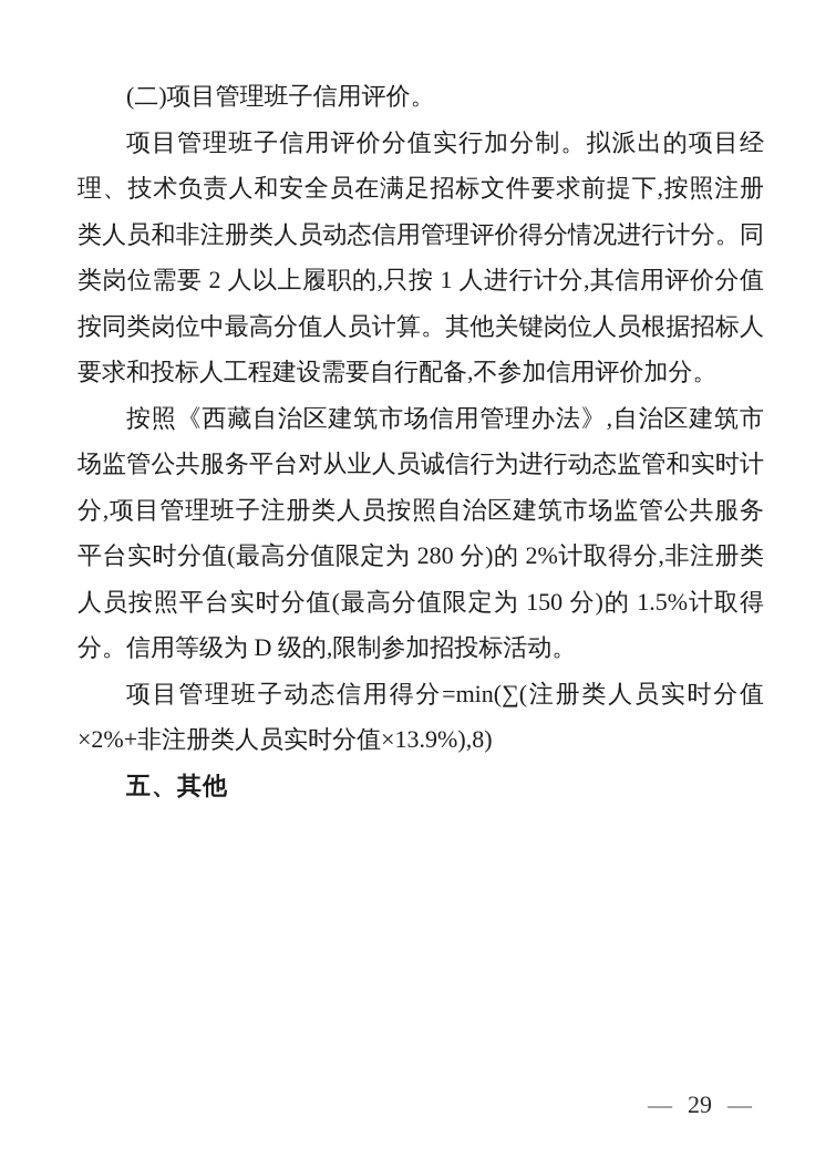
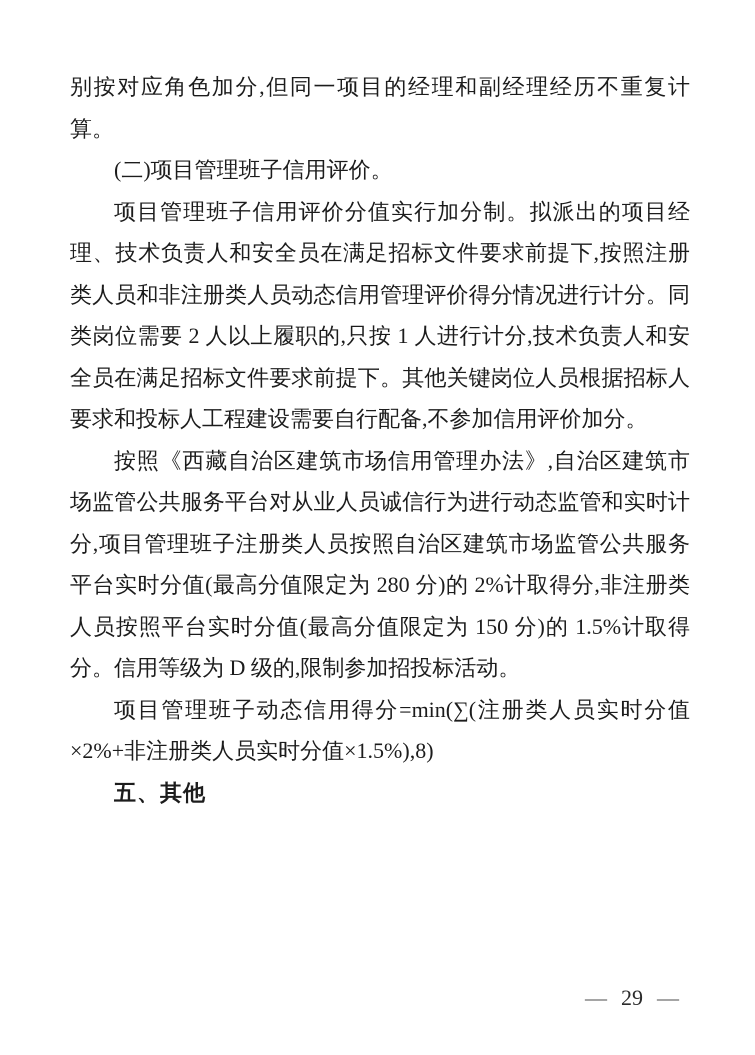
+ 别按对应角色加分,但同一项目的经理和副经理经历不重复计算。
  (二)项目管理班子信用评价。
- 项目管理班子信用评价分值实行加分制。拟派出的项目经理、技术负责人和安全员在满足招标文件要求前提下,按照注册类人员和非注册类人员动态信用管理评价得分情况进行计分。同类岗位需要 2 人以上履职的,只按 1 人进行计分,其信用评价分值按同类岗位中最高分值人员计算。其他关键岗位人员根据招标人要求和投标人工程建设需要自行配备,不参加信用评价加分。
+ 项目管理班子信用评价分值实行加分制。拟派出的项目经理、技术负责人和安全员在满足招标文件要求前提下,按照注册类人员和非注册类人员动态信用管理评价得分情况进行计分。同类岗位需要 2 人以上履职的,只按 1 人进行计分,技术负责人和安全员在满足招标文件要求前提下。其他关键岗位人员根据招标人要求和投标人工程建设需要自行配备,不参加信用评价加分。
  按照《西藏自治区建筑市场信用管理办法》,自治区建筑市场监管公共服务平台对从业人员诚信行为进行动态监管和实时计分,项目管理班子注册类人员按照自治区建筑市场监管公共服务平台实时分值(最高分值限定为 280 分)的 2%计取得分,非注册类人员按照平台实时分值(最高分值限定为 150 分)的 1.5%计取得分。信用等级为 D 级的,限制参加招投标活动。
- 项目管理班子动态信用得分=min(∑(注册类人员实时分值×2%+非注册类人员实时分值×13.9%),8)
+ 项目管理班子动态信用得分=min(∑(注册类人员实时分值×2%+非注册类人员实时分值×1.5%),8)
  五、其他
  —
  29
  —
